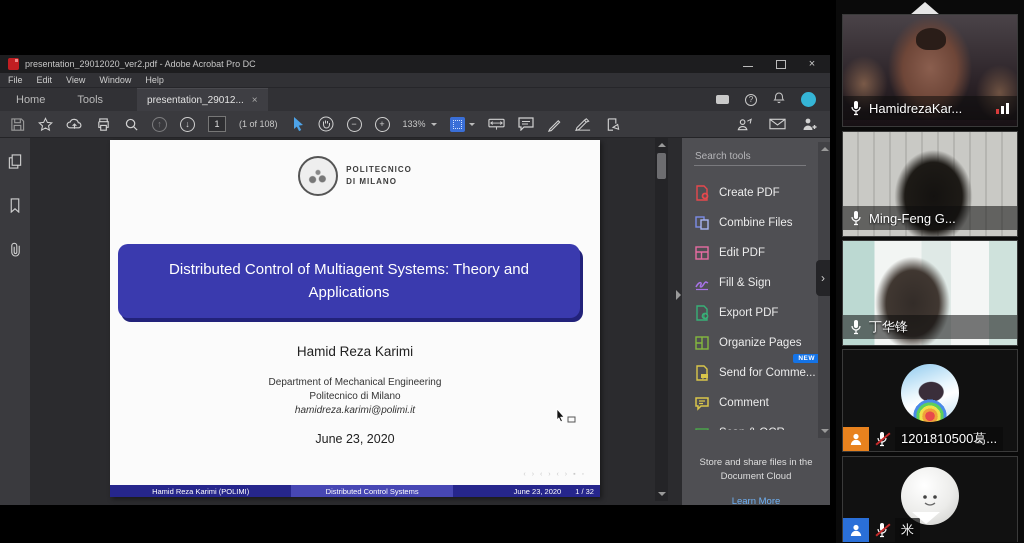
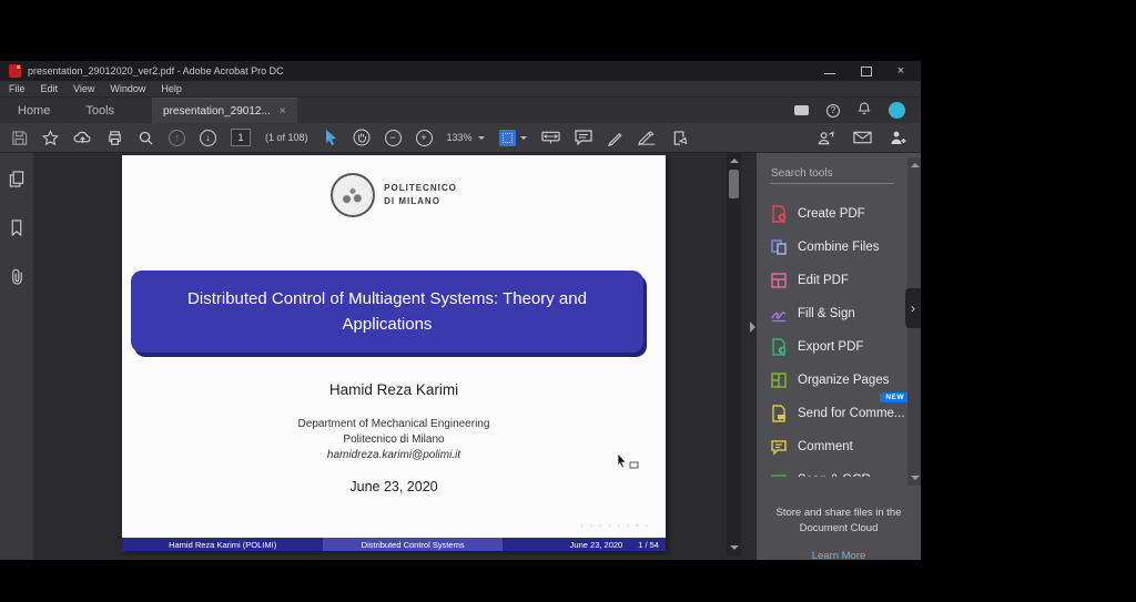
  presentation_29012020_ver2.pdf - Adobe Acrobat Pro DC
  ×
  File
  Edit
  View
  Window
  Help
  Home
  Tools
  presentation_29012...
  ×
  ?
  ↑
  ↓
  1
  (1 of 108)
  −
  +
  133%
  POLITECNICO
  DI MILANO
  Distributed Control of Multiagent Systems: Theory and Applications
  Hamid Reza Karimi
  Department of Mechanical Engineering
  Politecnico di Milano
  hamidreza.karimi@polimi.it
  June 23, 2020
  Hamid Reza Karimi (POLIMI)
  Distributed Control Systems
  June 23, 2020
- 1 / 32
+ 1 / 54
  Search tools
  Create PDF
  Combine Files
  Edit PDF
  Fill & Sign
  Export PDF
  Organize Pages
  Send for Comme...
  Comment
  ›
  Store and share files in the
  Document Cloud
  Learn More
- HamidrezaKar...
- Ming-Feng G...
- 丁华锋
- 1201810500葛...
- 米
